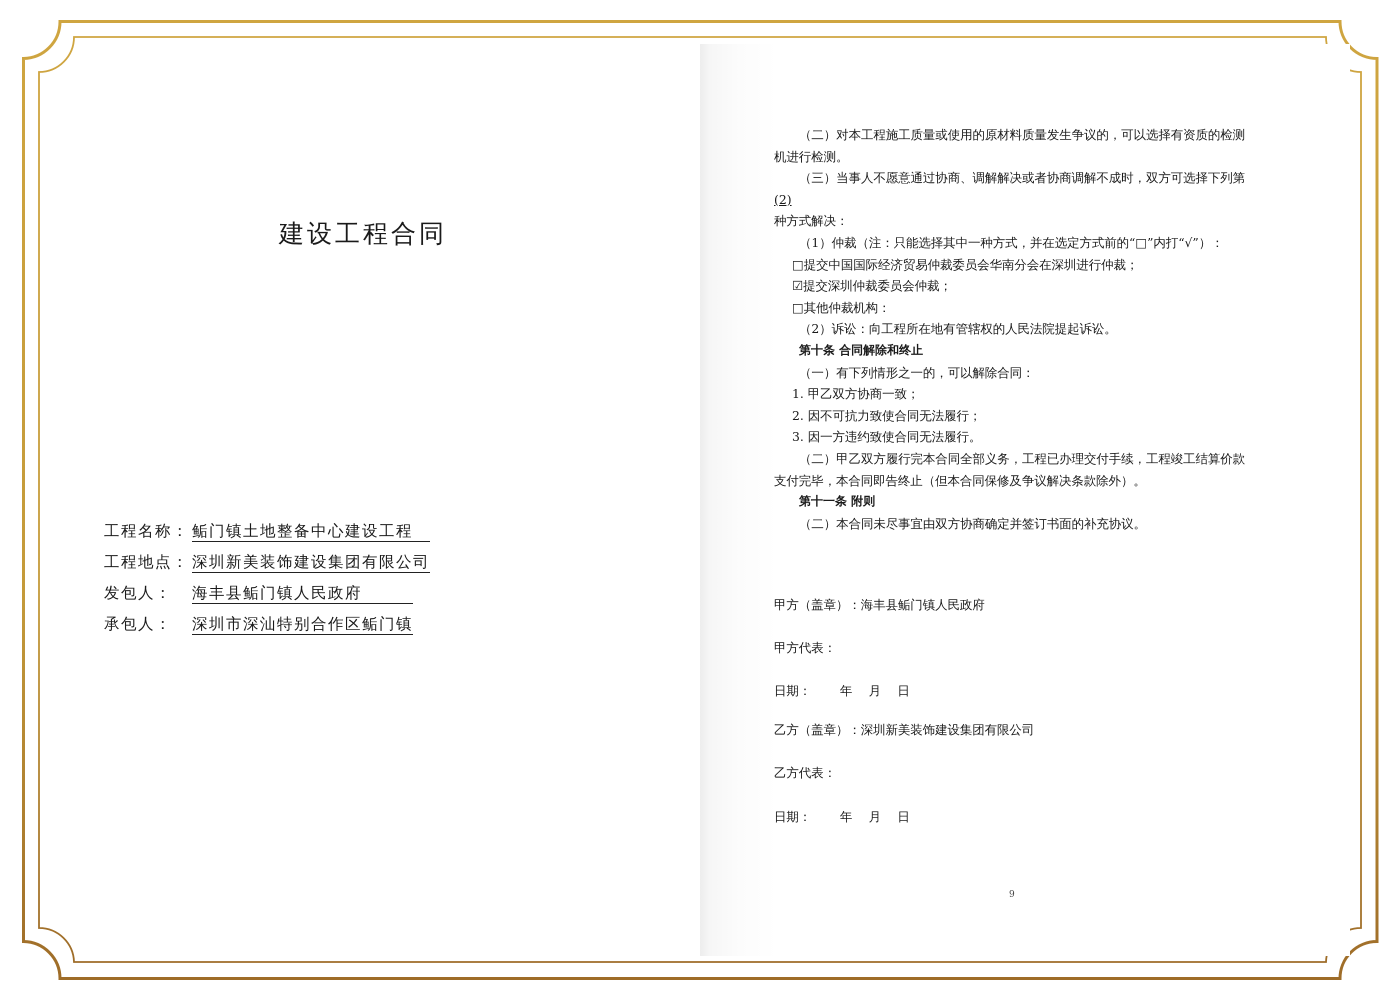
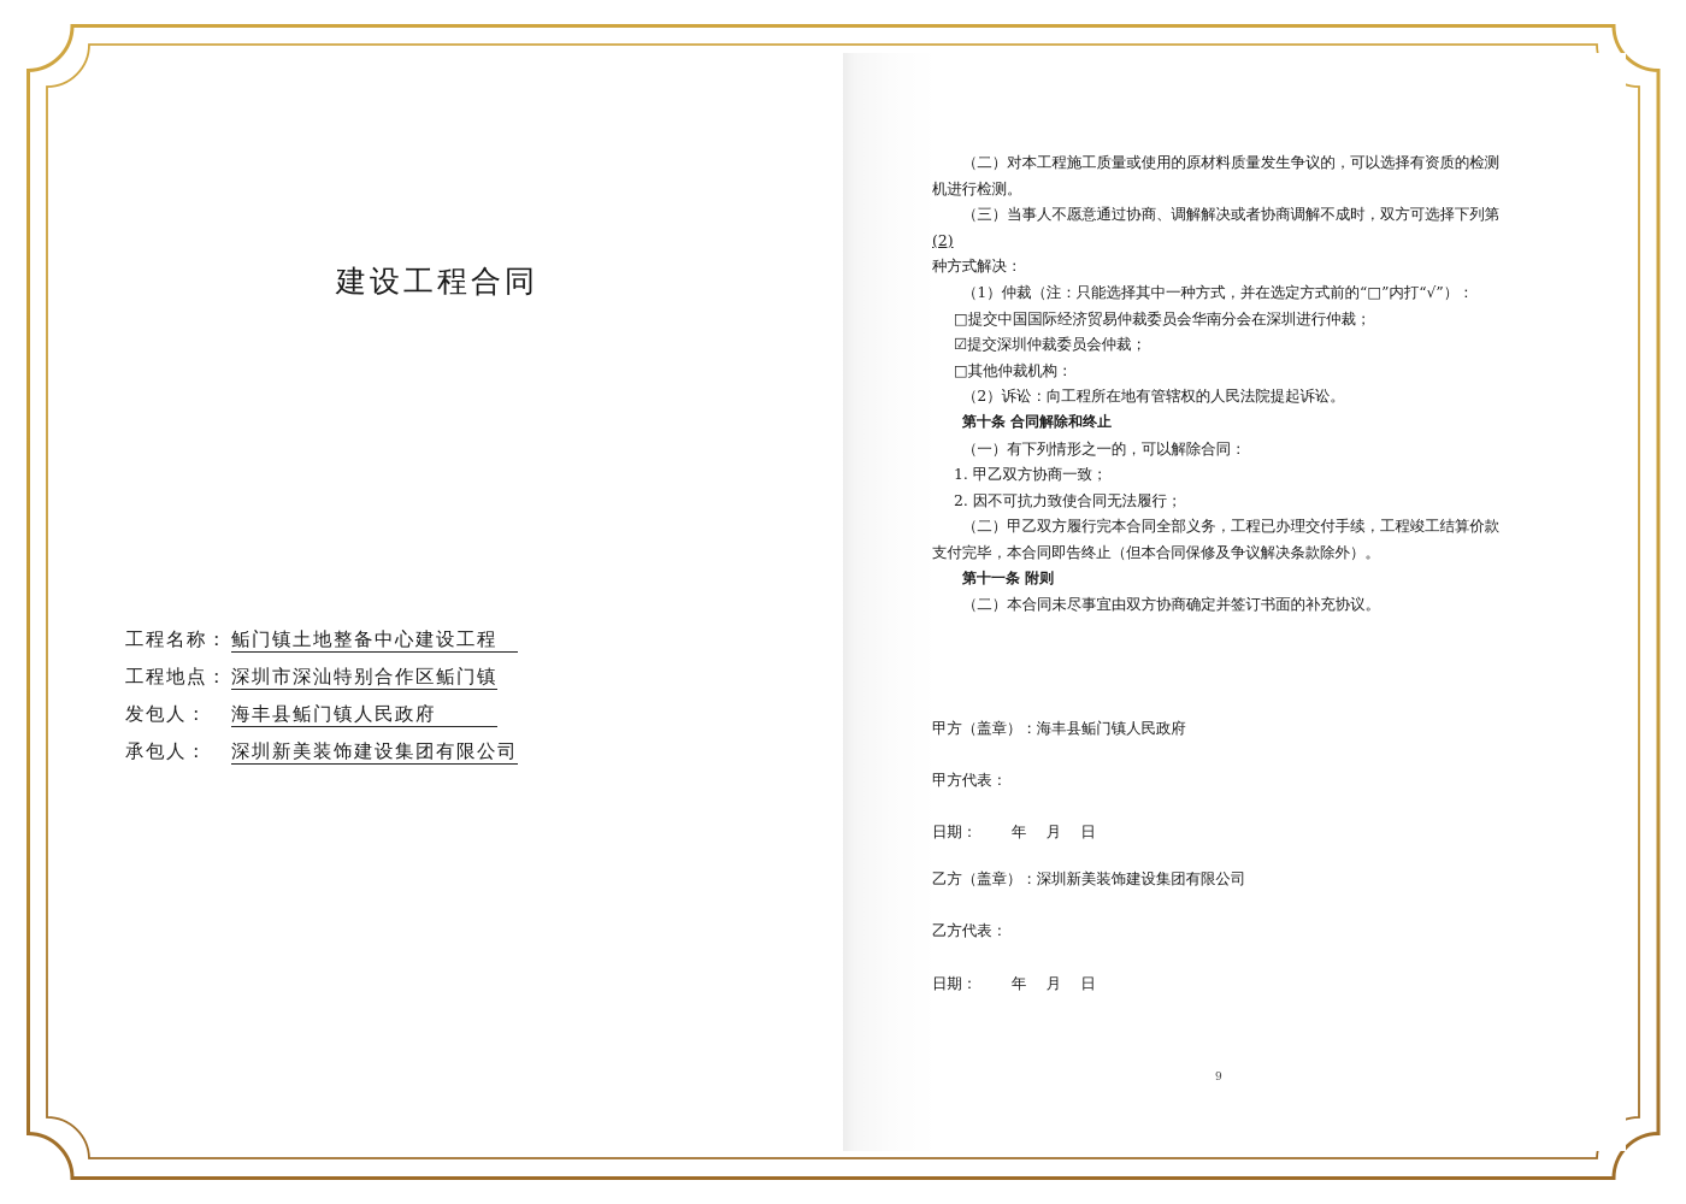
  建设工程合同
  工程名称：
  鲘门镇土地整备中心建设工程
  工程地点：
- 深圳新美装饰建设集团有限公司
+ 深圳市深汕特别合作区鲘门镇
  发包人：
  海丰县鲘门镇人民政府
  承包人：
- 深圳市深汕特别合作区鲘门镇
+ 深圳新美装饰建设集团有限公司
  （二）对本工程施工质量或使用的原材料质量发生争议的，可以选择有资质的检测机进行检测。
  （三）当事人不愿意通过协商、调解解决或者协商调解不成时，双方可选择下列第(2)
  种方式解决：
  （1）仲裁（注：只能选择其中一种方式，并在选定方式前的“□”内打“√”）：
  □提交中国国际经济贸易仲裁委员会华南分会在深圳进行仲裁；
  ☑提交深圳仲裁委员会仲裁；
  □其他仲裁机构：
  （2）诉讼：向工程所在地有管辖权的人民法院提起诉讼。
  第十条 合同解除和终止
  （一）有下列情形之一的，可以解除合同：
  1. 甲乙双方协商一致；
  2. 因不可抗力致使合同无法履行；
- 3. 因一方违约致使合同无法履行。
  （二）甲乙双方履行完本合同全部义务，工程已办理交付手续，工程竣工结算价款支付完毕，本合同即告终止（但本合同保修及争议解决条款除外）。
  第十一条 附则
  （二）本合同未尽事宜由双方协商确定并签订书面的补充协议。
  甲方（盖章）：海丰县鲘门镇人民政府
  甲方代表：
  日期： 年 月 日
  乙方（盖章）：深圳新美装饰建设集团有限公司
  乙方代表：
  日期： 年 月 日
  9
